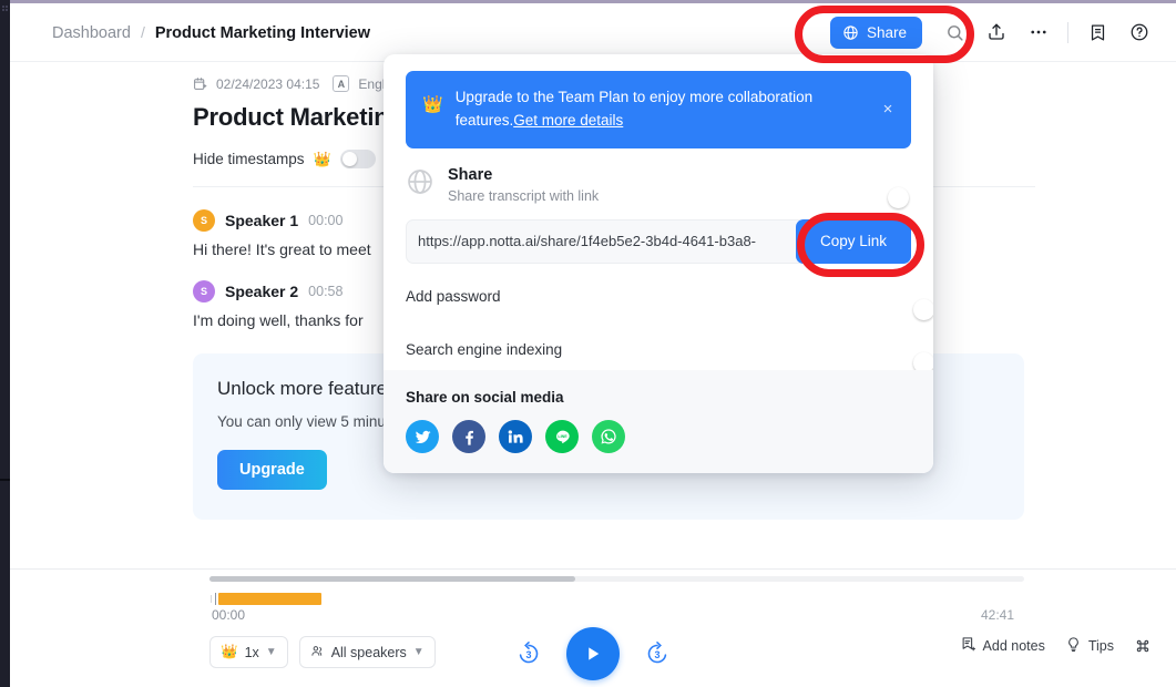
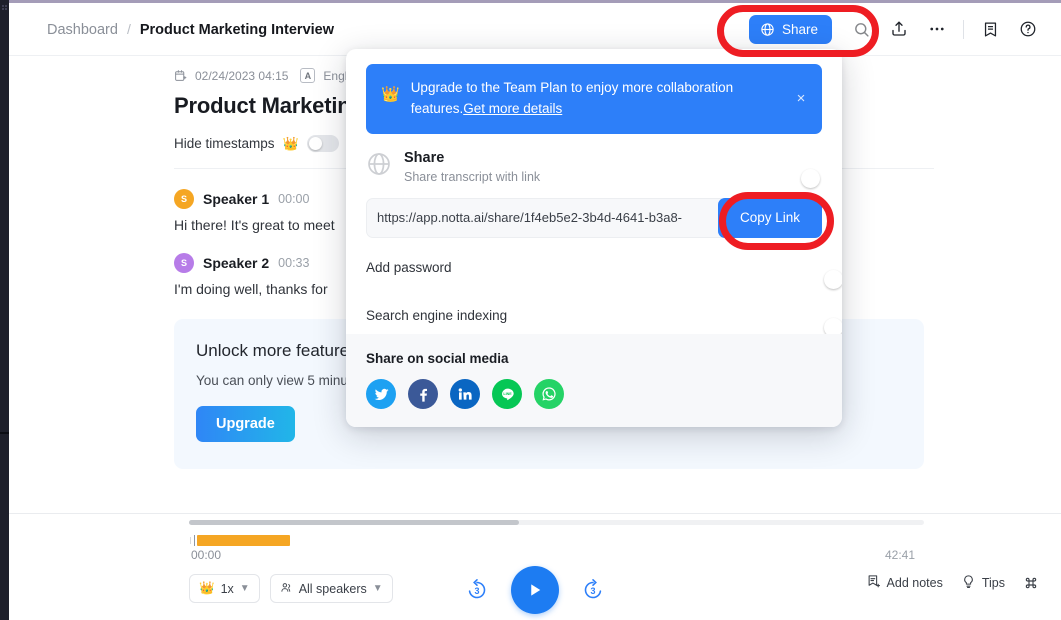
  Dashboard
  /
  Product Marketing Interview
  Share
  02/24/2023 04:15
  A
  Eng
  Product Marketin
  Hide timestamps
  👑
  S
  Speaker 1
  00:00
  Hi there! It's great to meet
  S
  Speaker 2
- 00:58
+ 00:33
  I'm doing well, thanks for
  Unlock more feature
  You can only view 5 minu
  Upgrade
  👑
  Upgrade to the Team Plan to enjoy more collaboration features.Get more details
  ×
  Share
  Share transcript with link
  https://app.notta.ai/share/1f4eb5e2-3b4d-4641-b3a8-
  Copy Link
  Add password
  Search engine indexing
  Share on social media
  00:00
  42:41
  👑
  1x
  ▼
  All speakers
  ▼
  3
  3
  Add notes
  Tips
